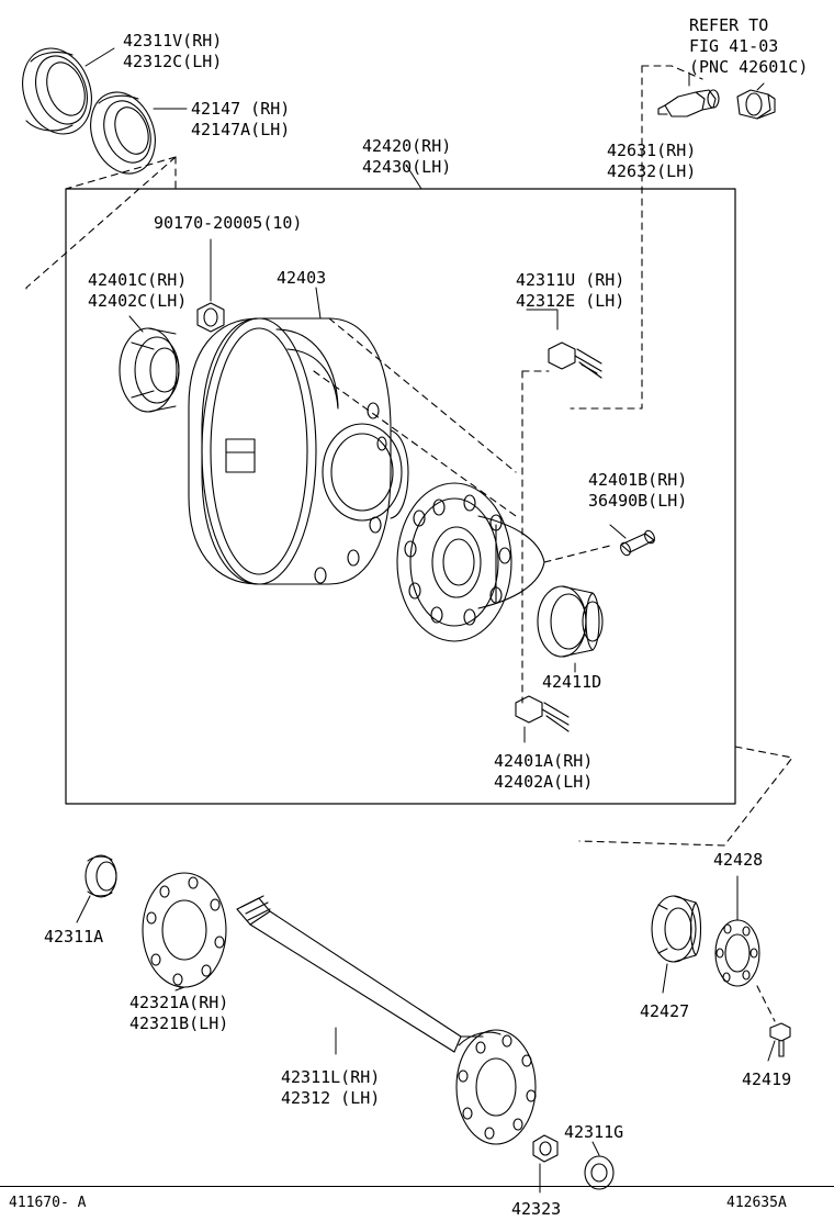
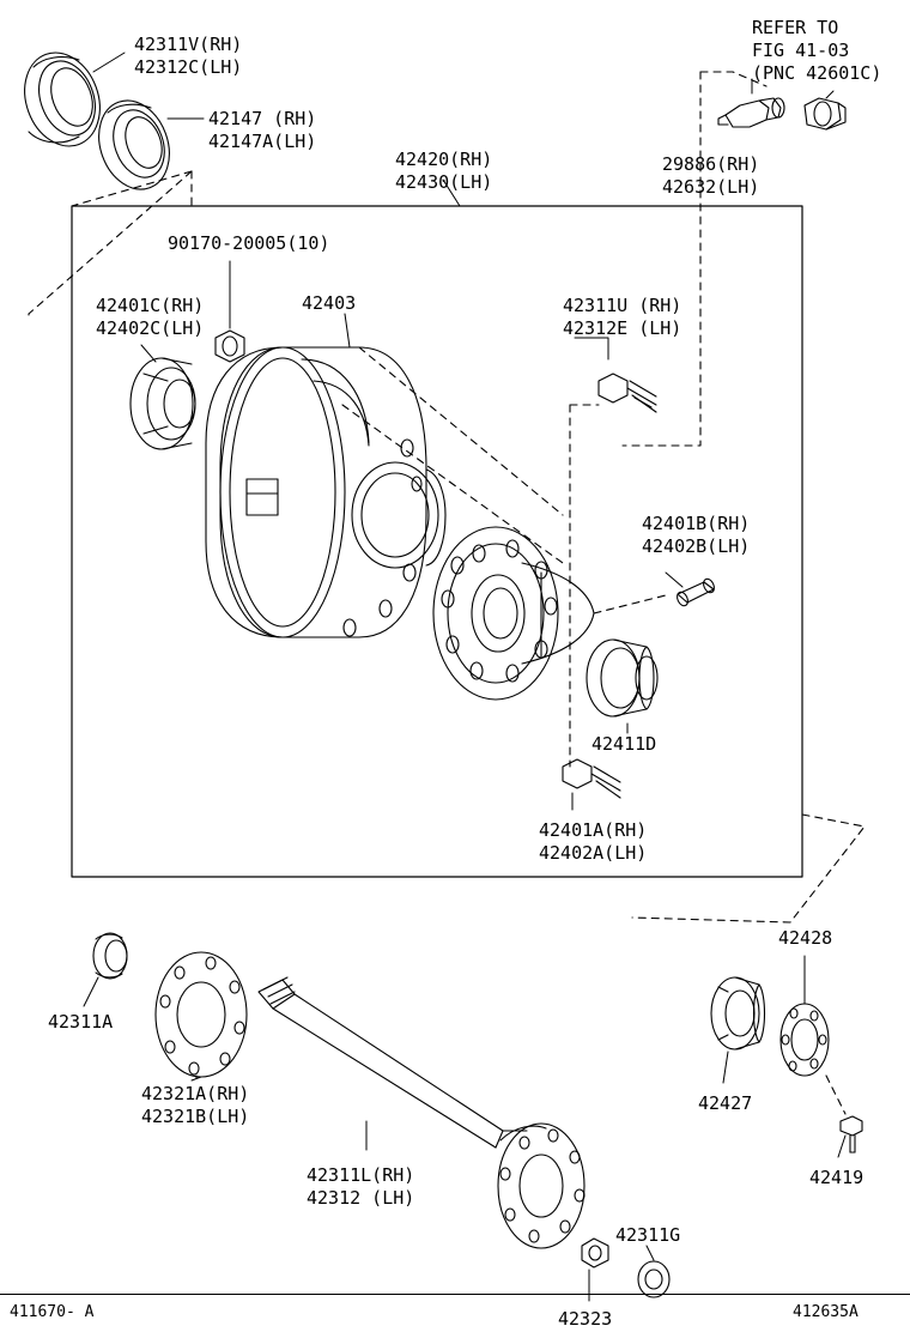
  42311V(RH)
  42312C(LH)
  42147 (RH)
  42147A(LH)
  42420(RH)
  42430(LH)
  REFER TO
  FIG 41-03
  (PNC 42601C)
- 42631(RH)
+ 29886(RH)
  42632(LH)
  90170-20005(10)
  42401C(RH)
  42402C(LH)
  42403
  42311U (RH)
  42312E (LH)
  42401B(RH)
- 36490B(LH)
+ 42402B(LH)
  42411D
  42401A(RH)
  42402A(LH)
  42311A
  42321A(RH)
  42321B(LH)
  42311L(RH)
  42312 (LH)
  42428
  42427
  42419
  42311G
  42323
  411670- A
  412635A
